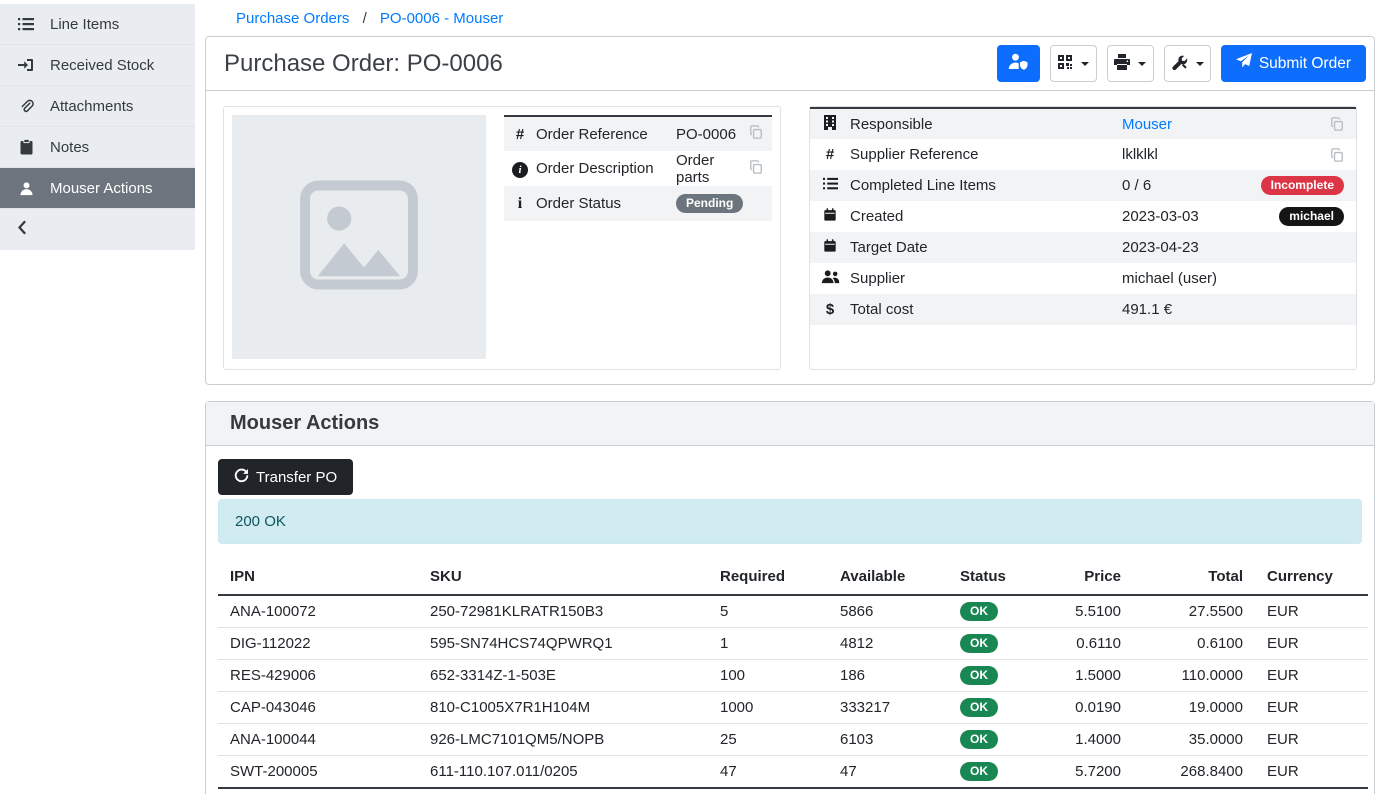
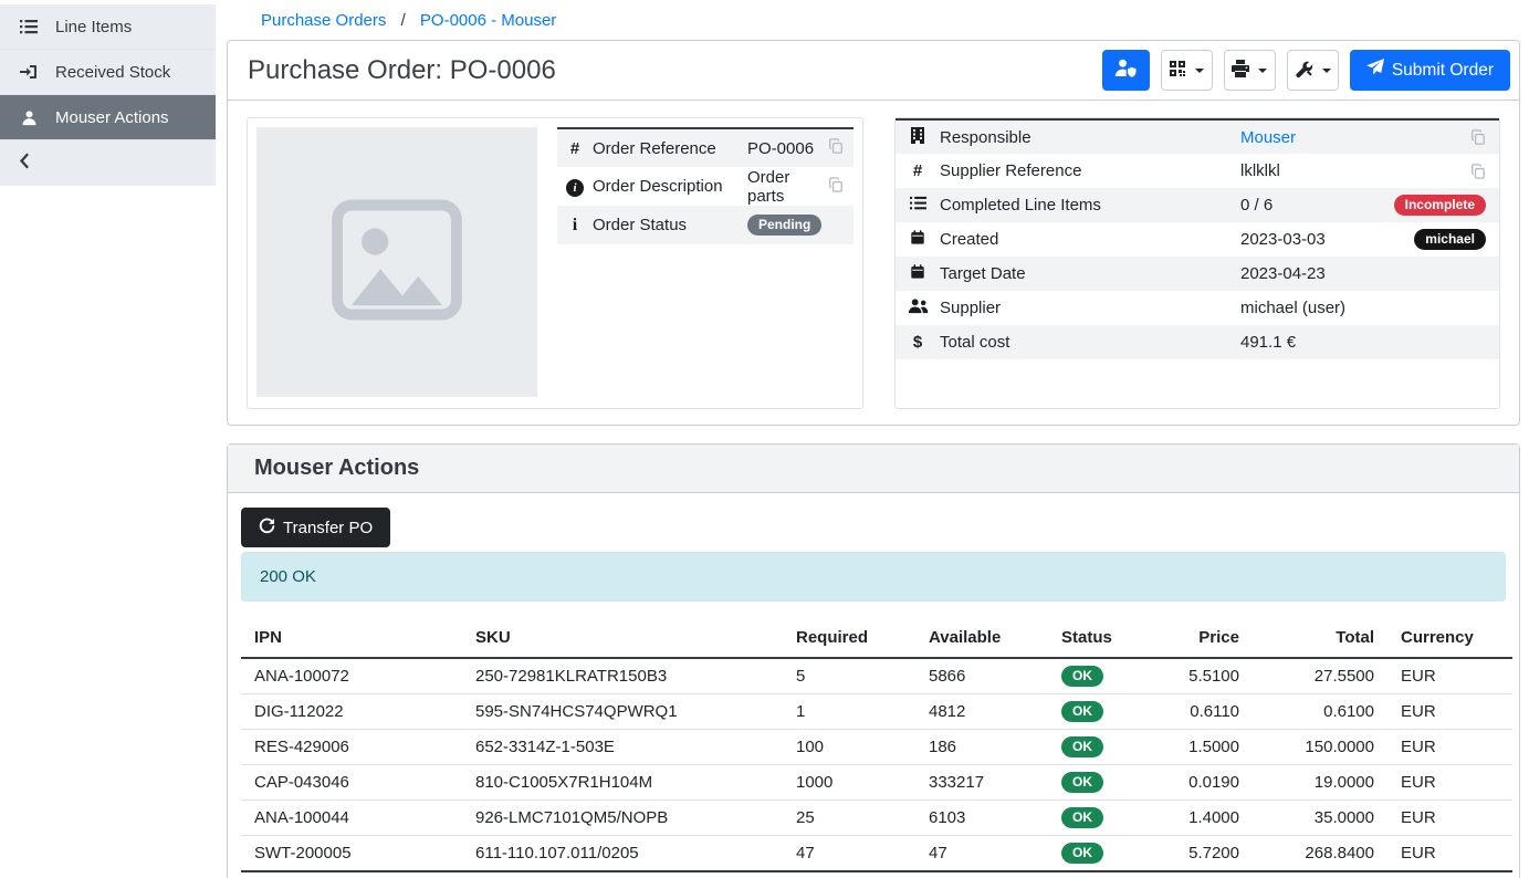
  Line Items
  Received Stock
- Attachments
- Notes
  Mouser Actions
  Purchase Orders / PO-0006 - Mouser
  Purchase Order: PO-0006
  Submit Order
  #	Order Reference	PO-0006
  i	Order Description	Order parts
  i	Order Status	Pending
  	Responsible	Mouser
  #	Supplier Reference	lklklkl
  	Completed Line Items	0 / 6 Incomplete
  	Created	2023-03-03 michael
  	Target Date	2023-04-23
  	Supplier	michael (user)
  $	Total cost	491.1 €
  Mouser Actions
  Transfer PO
  200 OK
  IPN	SKU	Required	Available	Status	Price	Total	Currency
  ANA-100072	250-72981KLRATR150B3	5	5866	OK	5.5100	27.5500	EUR
  DIG-112022	595-SN74HCS74QPWRQ1	1	4812	OK	0.6110	0.6100	EUR
- RES-429006	652-3314Z-1-503E	100	186	OK	1.5000	110.0000	EUR
+ RES-429006	652-3314Z-1-503E	100	186	OK	1.5000	150.0000	EUR
  CAP-043046	810-C1005X7R1H104M	1000	333217	OK	0.0190	19.0000	EUR
  ANA-100044	926-LMC7101QM5/NOPB	25	6103	OK	1.4000	35.0000	EUR
  SWT-200005	611-110.107.011/0205	47	47	OK	5.7200	268.8400	EUR
